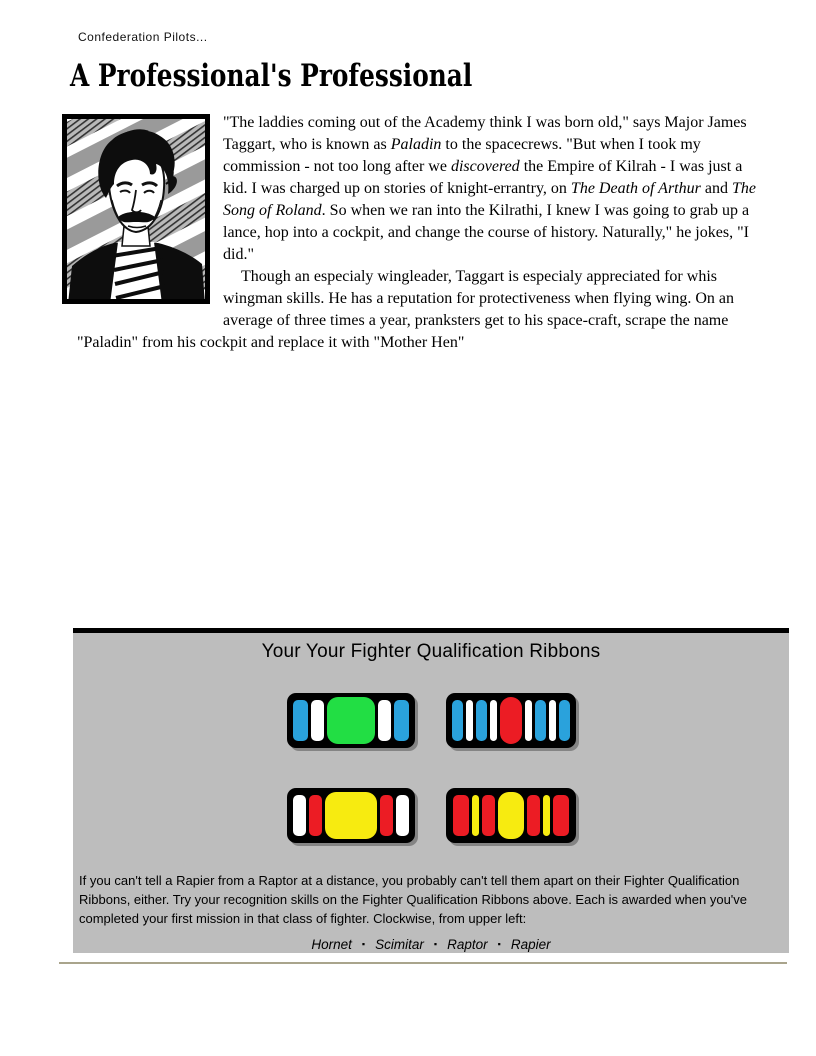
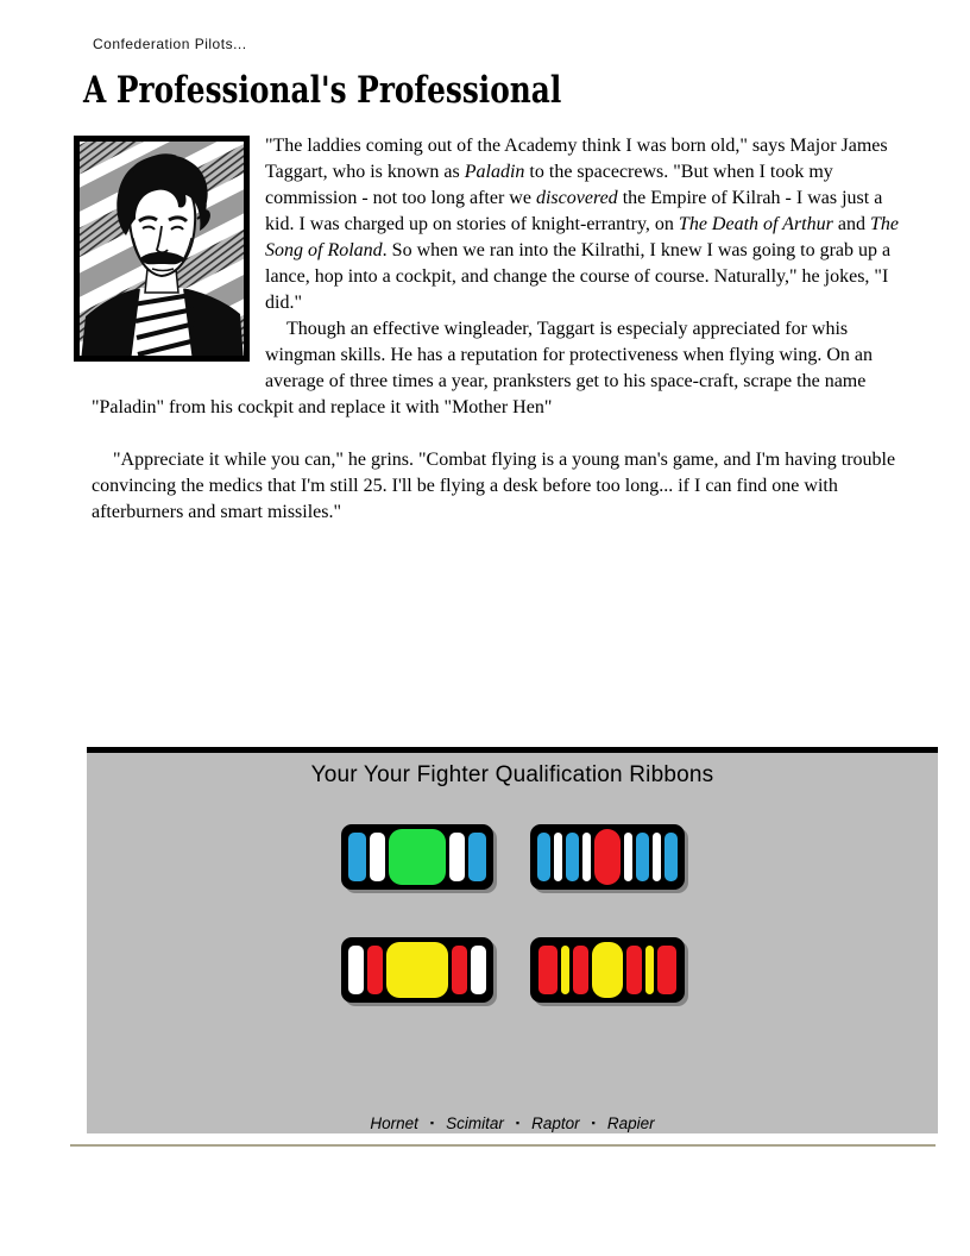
  Confederation Pilots...
  A Professional's Professional
- "The laddies coming out of the Academy think I was born old," says Major James Taggart, who is known as Paladin to the spacecrews. "But when I took my commission - not too long after we discovered the Empire of Kilrah - I was just a kid. I was charged up on stories of knight-errantry, on The Death of Arthur and The Song of Roland. So when we ran into the Kilrathi, I knew I was going to grab up a lance, hop into a cockpit, and change the course of history. Naturally," he jokes, "I did."
+ "The laddies coming out of the Academy think I was born old," says Major James Taggart, who is known as Paladin to the spacecrews. "But when I took my commission - not too long after we discovered the Empire of Kilrah - I was just a kid. I was charged up on stories of knight-errantry, on The Death of Arthur and The Song of Roland. So when we ran into the Kilrathi, I knew I was going to grab up a lance, hop into a cockpit, and change the course of course. Naturally," he jokes, "I did."
- Though an especialy wingleader, Taggart is especialy appreciated for whis wingman skills. He has a reputation for protectiveness when flying wing. On an average of three times a year, pranksters get to his space-craft, scrape the name "Paladin" from his cockpit and replace it with "Mother Hen"
+ Though an effective wingleader, Taggart is especialy appreciated for whis wingman skills. He has a reputation for protectiveness when flying wing. On an average of three times a year, pranksters get to his space-craft, scrape the name "Paladin" from his cockpit and replace it with "Mother Hen"
+ "Appreciate it while you can," he grins. "Combat flying is a young man's game, and I'm having trouble convincing the medics that I'm still 25. I'll be flying a desk before too long... if I can find one with afterburners and smart missiles."
  Your Your Fighter Qualification Ribbons
- If you can't tell a Rapier from a Raptor at a distance, you probably can't tell them apart on their Fighter Qualification Ribbons, either. Try your recognition skills on the Fighter Qualification Ribbons above. Each is awarded when you've completed your first mission in that class of fighter. Clockwise, from upper left:
  Hornet ▪ Scimitar ▪ Raptor ▪ Rapier
